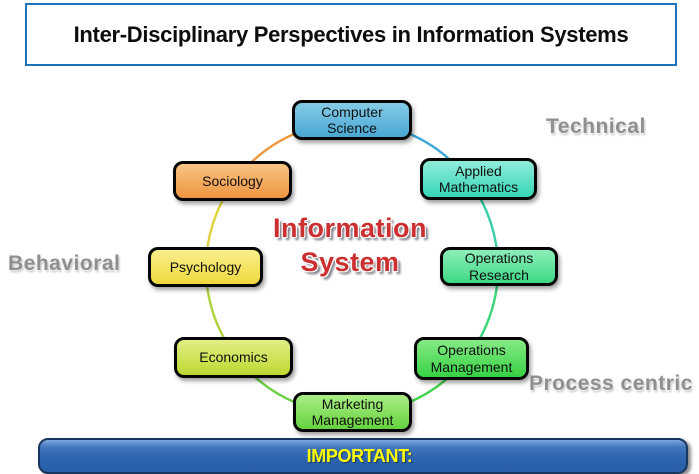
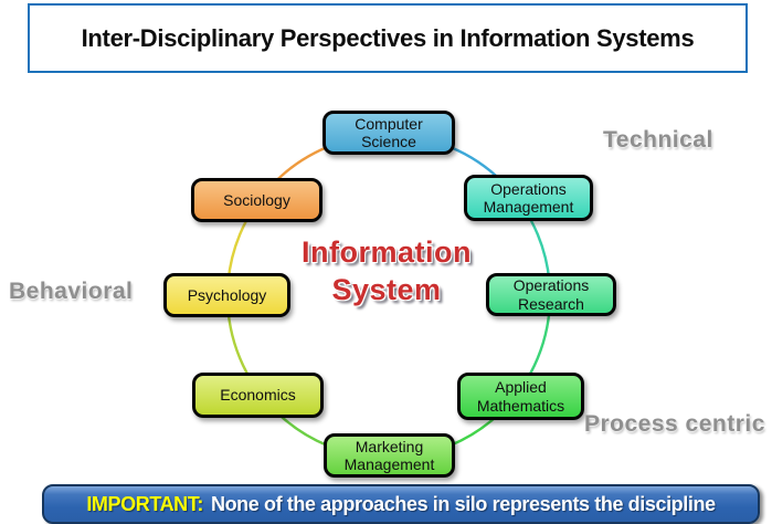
  Inter-Disciplinary Perspectives in Information Systems
  Computer Science
- Applied Mathematics
+ Operations Management
  Operations Research
- Operations Management
+ Applied Mathematics
  Marketing Management
  Economics
  Psychology
  Sociology
  Information
  System
  Technical
  Behavioral
  Process centric
  IMPORTANT:
+ None of the approaches in silo represents the discipline
